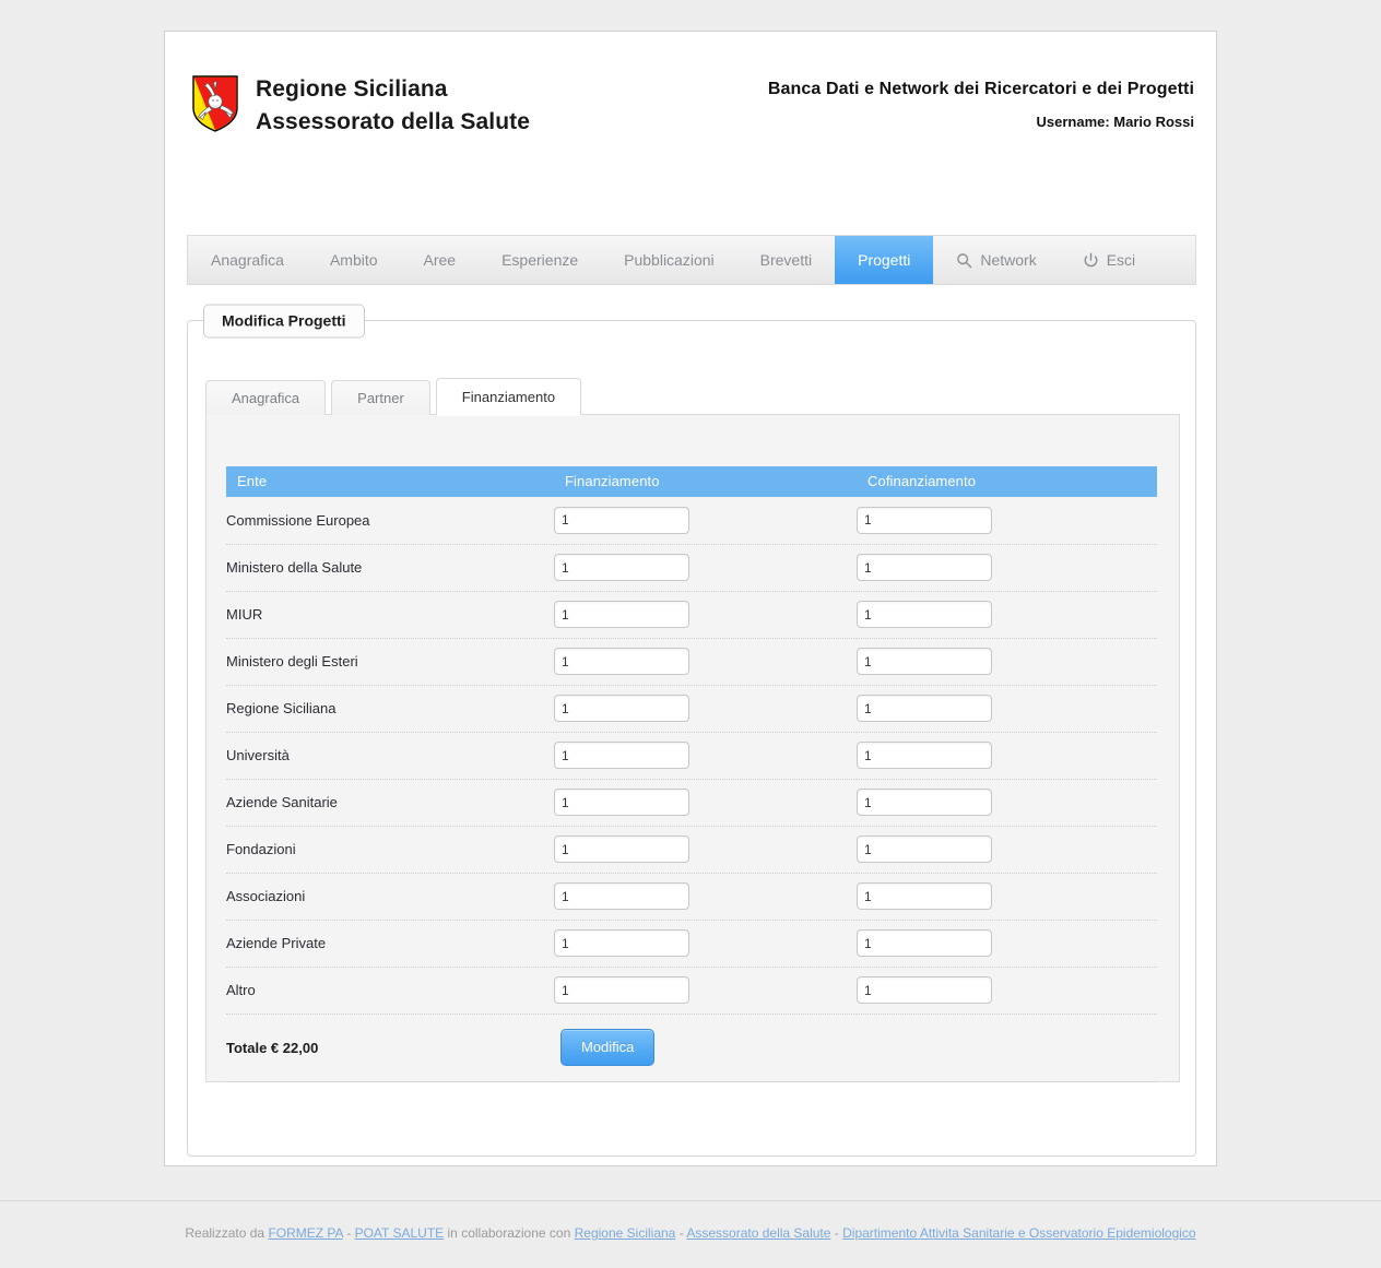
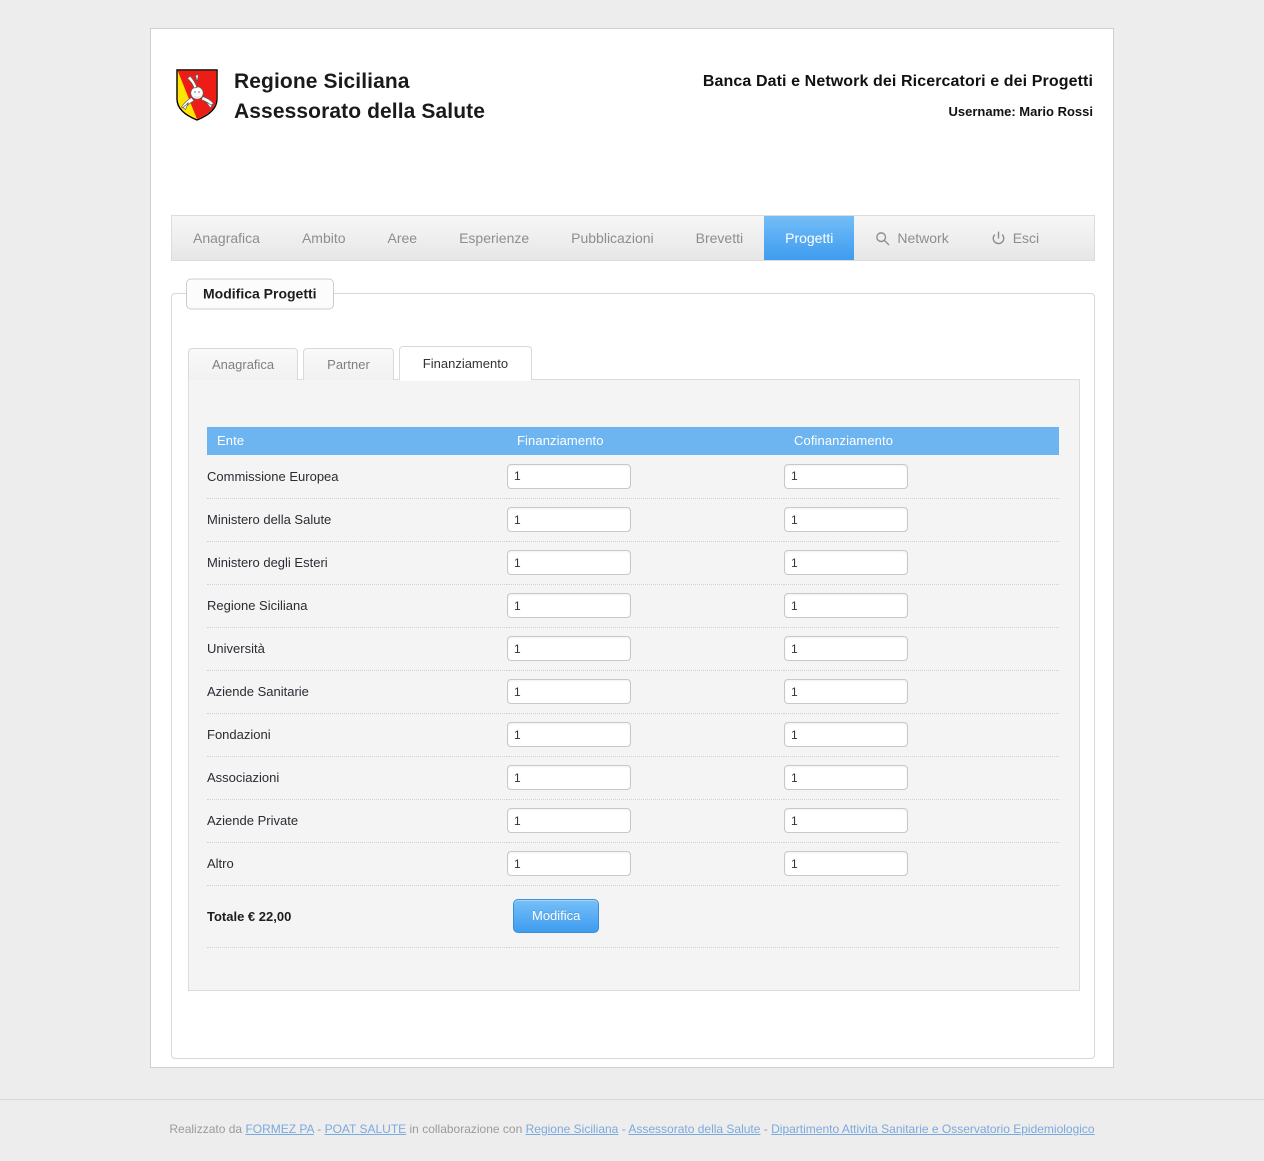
  Regione Siciliana
  Assessorato della Salute
  Banca Dati e Network dei Ricercatori e dei Progetti
  Username: Mario Rossi
  Anagrafica
  Ambito
  Aree
  Esperienze
  Pubblicazioni
  Brevetti
  Progetti
  Network
  Esci
  Modifica Progetti
  Anagrafica
  Partner
  Finanziamento
  Ente	Finanziamento	Cofinanziamento
  Commissione Europea	1	1
  Ministero della Salute	1	1
- MIUR	1	1
  Ministero degli Esteri	1	1
  Regione Siciliana	1	1
  Università	1	1
  Aziende Sanitarie	1	1
  Fondazioni	1	1
  Associazioni	1	1
  Aziende Private	1	1
  Altro	1	1
  Totale € 22,00	Modifica
  Realizzato da FORMEZ PA - POAT SALUTE in collaborazione con Regione Siciliana - Assessorato della Salute - Dipartimento Attivita Sanitarie e Osservatorio Epidemiologico
